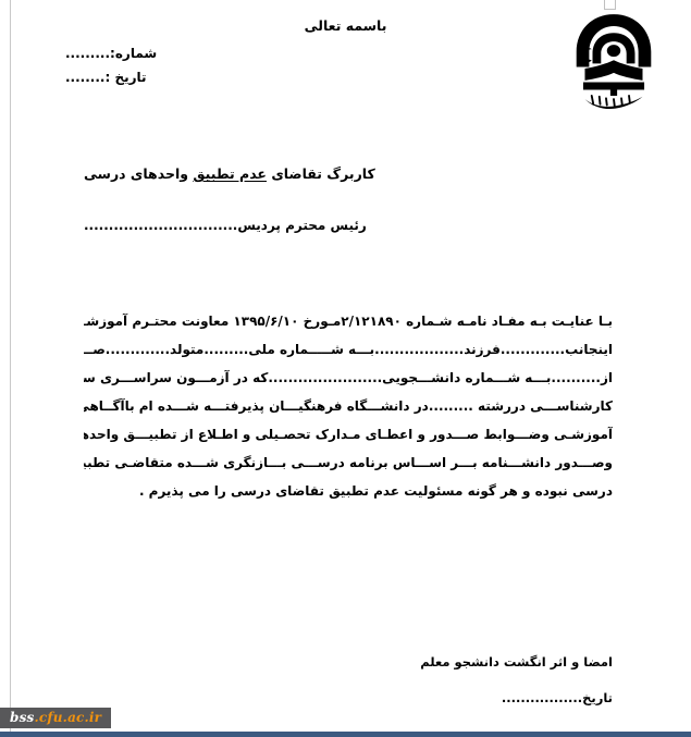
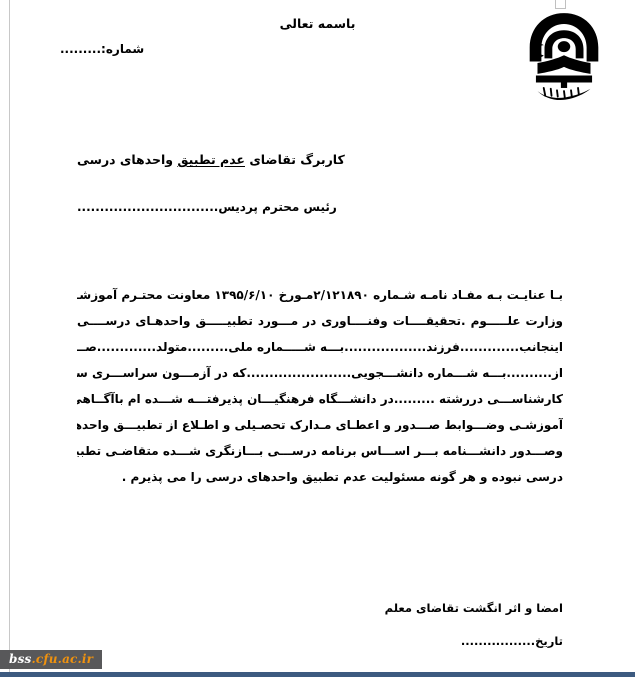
  باسمه تعالی
  شماره:.........
- تاریخ :........
  کاربرگ تقاضای عدم تطبیق واحدهای درسی
  رئیس محترم پردیس...............................
  بـا عنایـت بـه مفـاد نامـه شـماره ۲/۱۲۱۸۹۰مـورخ ۱۳۹۵/۶/۱۰ معاونت محتـرم آموزشـ
+ وزارت علـــــوم .تحقیقــــات وفنــــاوری در مـــورد تطبیـــــق واحدهـای درســــی
  اینجانب.............فرزند..................بـــه شـــــماره ملی.........متولد.............صــ
  از..........بـــه شـــماره دانشـــجویی.......................که در آزمـــون سراســـری س
  کارشناســـی دررشته .........در دانشـــگاه فرهنگیـــان پذیرفتـــه شـــده ام باآگــاهی
  آموزشـی وضـــوابط صـــدور و اعطـای مـدارک تحصـیلی و اطـلاع از تطبیـــق واحده
  وصـــدور دانشـــنامه بـــر اســـاس برنامه درســـی بـــازنگری شـــده متقاضـی تطبی
- درسی نبوده و هر گونه مسئولیت عدم تطبیق تقاضای درسی را می پذیرم .
+ درسی نبوده و هر گونه مسئولیت عدم تطبیق واحدهای درسی را می پذیرم .
- امضا و اثر انگشت دانشجو معلم
+ امضا و اثر انگشت تقاضای معلم
  تاریخ.................
  bss.cfu.ac.ir
